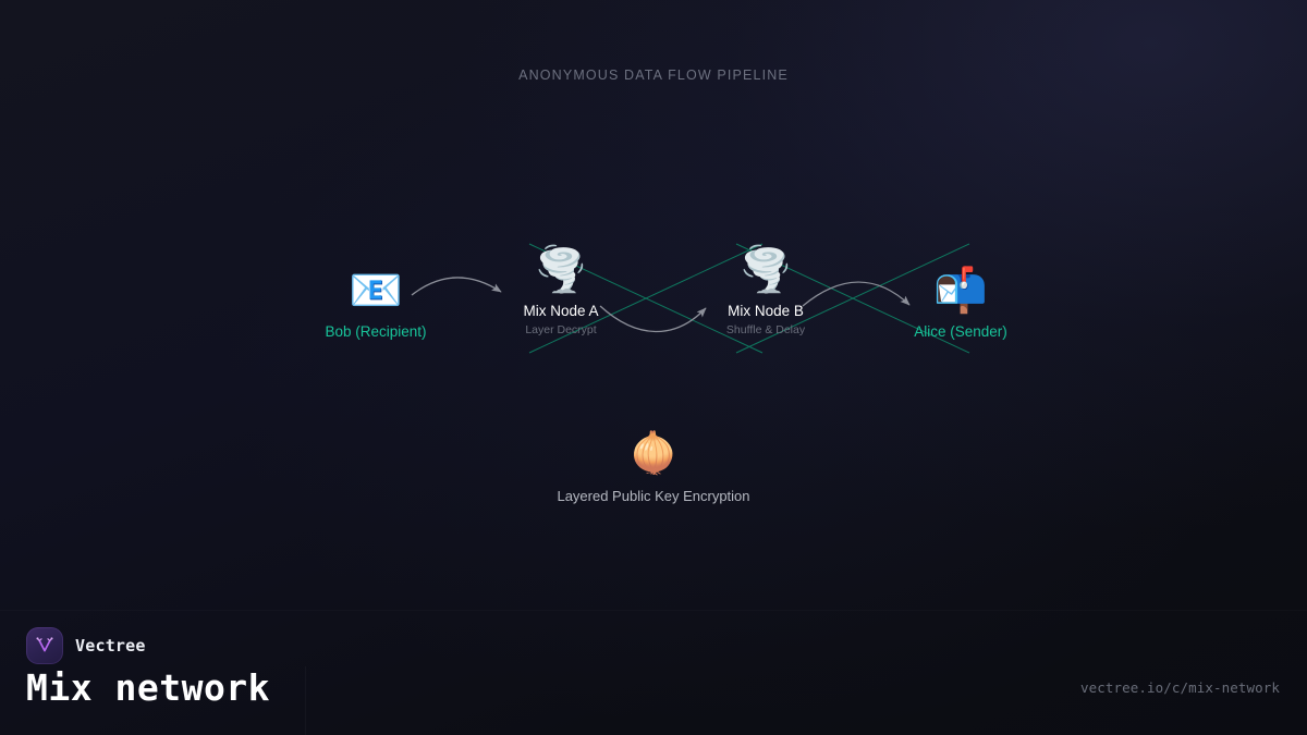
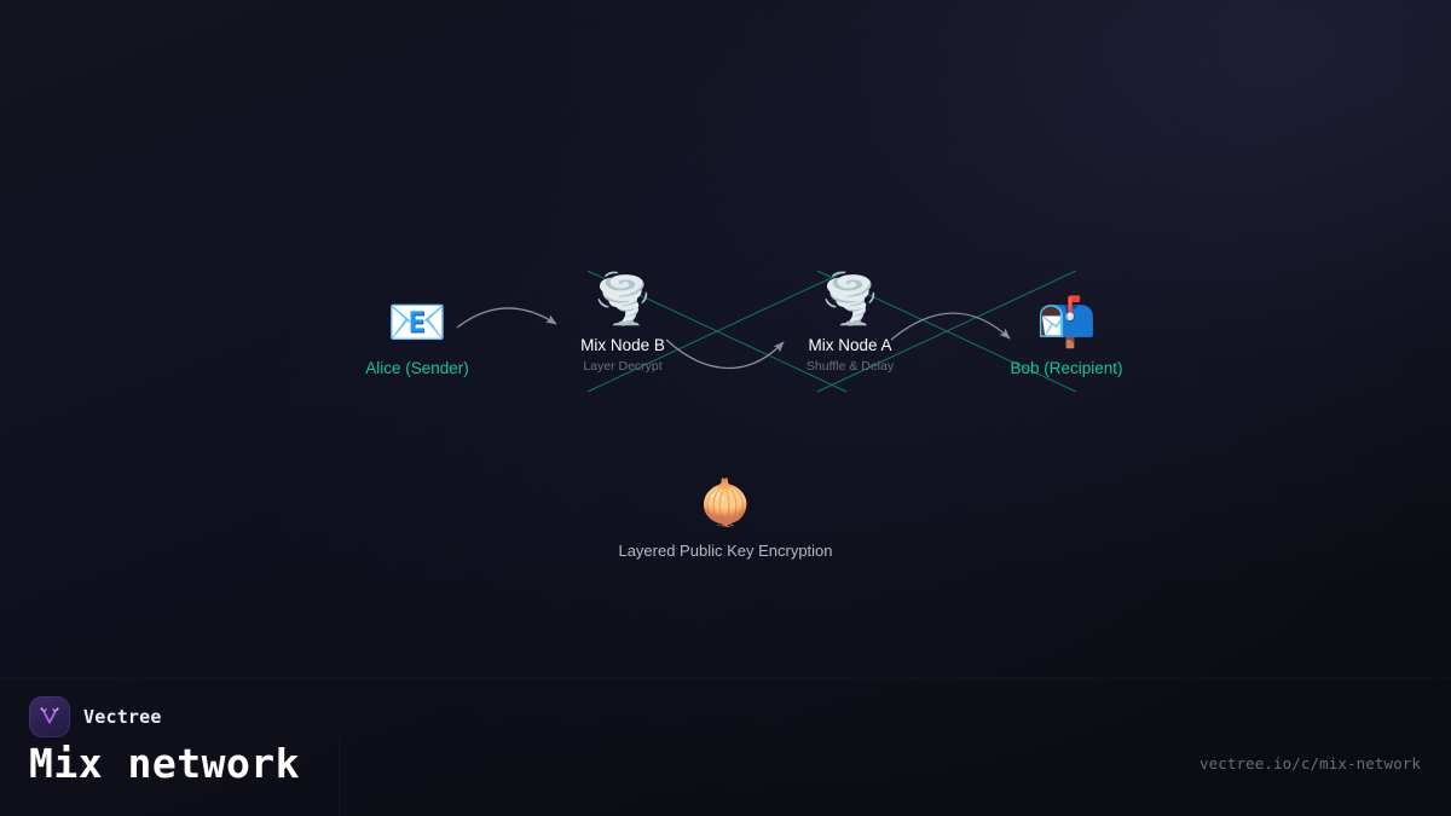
- ANONYMOUS DATA FLOW PIPELINE
  📧
- Bob (Recipient)
+ Alice (Sender)
  🌪️
- Mix Node A
+ Mix Node B
  Layer Decrypt
  🌪️
- Mix Node B
+ Mix Node A
  Shuffle & Delay
  📬
- Alice (Sender)
+ Bob (Recipient)
  🧅
  Layered Public Key Encryption
  Vectree
  Mix network
  vectree.io/c/mix-network
